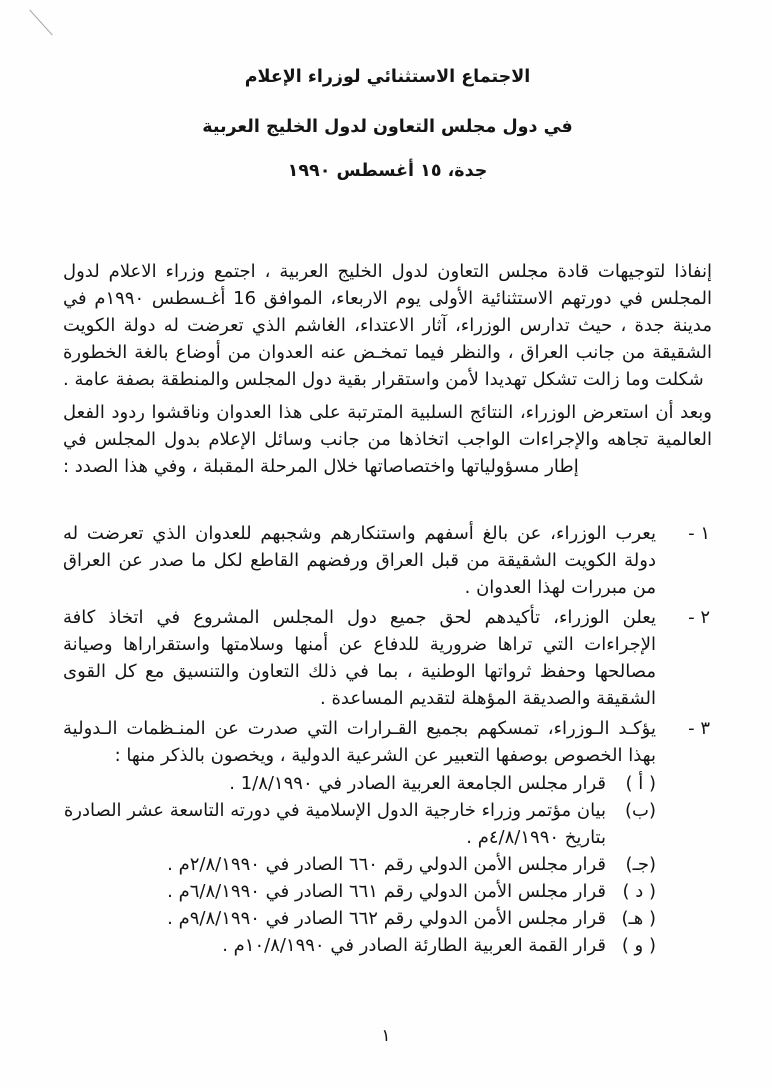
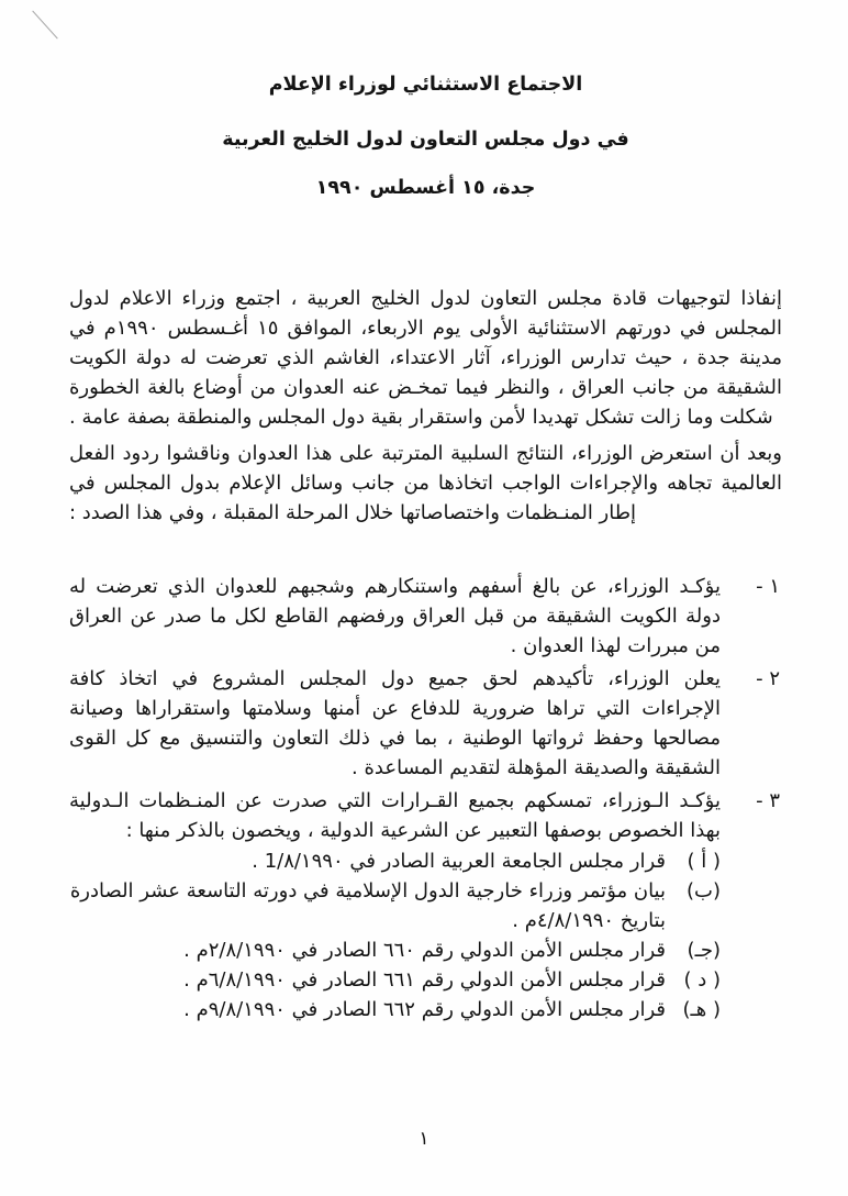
  الاجتماع الاستثنائي لوزراء الإعلام
  في دول مجلس التعاون لدول الخليج العربية
  جدة، ١٥ أغسطس ١٩٩٠
- إنفاذا لتوجيهات قادة مجلس التعاون لدول الخليج العربية ، اجتمع وزراء الاعلام لدول المجلس في دورتهم الاستثنائية الأولى يوم الاربعاء، الموافق 16 أغـسطس ١٩٩٠م في مدينة جدة ، حيث تدارس الوزراء، آثار الاعتداء، الغاشم الذي تعرضت له دولة الكويت الشقيقة من جانب العراق ، والنظر فيما تمخـض عنه العدوان من أوضاع بالغة الخطورة شكلت وما زالت تشكل تهديدا لأمن واستقرار بقية دول المجلس والمنطقة بصفة عامة .
+ إنفاذا لتوجيهات قادة مجلس التعاون لدول الخليج العربية ، اجتمع وزراء الاعلام لدول المجلس في دورتهم الاستثنائية الأولى يوم الاربعاء، الموافق ١٥ أغـسطس ١٩٩٠م في مدينة جدة ، حيث تدارس الوزراء، آثار الاعتداء، الغاشم الذي تعرضت له دولة الكويت الشقيقة من جانب العراق ، والنظر فيما تمخـض عنه العدوان من أوضاع بالغة الخطورة شكلت وما زالت تشكل تهديدا لأمن واستقرار بقية دول المجلس والمنطقة بصفة عامة .
- وبعد أن استعرض الوزراء، النتائج السلبية المترتبة على هذا العدوان وناقشوا ردود الفعل العالمية تجاهه والإجراءات الواجب اتخاذها من جانب وسائل الإعلام بدول المجلس في إطار مسؤولياتها واختصاصاتها خلال المرحلة المقبلة ، وفي هذا الصدد :
+ وبعد أن استعرض الوزراء، النتائج السلبية المترتبة على هذا العدوان وناقشوا ردود الفعل العالمية تجاهه والإجراءات الواجب اتخاذها من جانب وسائل الإعلام بدول المجلس في إطار المنـظمات واختصاصاتها خلال المرحلة المقبلة ، وفي هذا الصدد :
  ١ -
- يعرب الوزراء، عن بالغ أسفهم واستنكارهم وشجبهم للعدوان الذي تعرضت له دولة الكويت الشقيقة من قبل العراق ورفضهم القاطع لكل ما صدر عن العراق من مبررات لهذا العدوان .
+ يؤكـد الوزراء، عن بالغ أسفهم واستنكارهم وشجبهم للعدوان الذي تعرضت له دولة الكويت الشقيقة من قبل العراق ورفضهم القاطع لكل ما صدر عن العراق من مبررات لهذا العدوان .
  ٢ -
  يعلن الوزراء، تأكيدهم لحق جميع دول المجلس المشروع في اتخاذ كافة الإجراءات التي تراها ضرورية للدفاع عن أمنها وسلامتها واستقراراها وصيانة مصالحها وحفظ ثرواتها الوطنية ، بما في ذلك التعاون والتنسيق مع كل القوى الشقيقة والصديقة المؤهلة لتقديم المساعدة .
  ٣ -
  يؤكـد الـوزراء، تمسكهم بجميع القـرارات التي صدرت عن المنـظمات الـدولية بهذا الخصوص بوصفها التعبير عن الشرعية الدولية ، ويخصون بالذكر منها :
  ( أ )
  قرار مجلس الجامعة العربية الصادر في 1/٨/١٩٩٠ .
  (ب)
  بيان مؤتمر وزراء خارجية الدول الإسلامية في دورته التاسعة عشر الصادرة بتاريخ ٤/٨/١٩٩٠م .
  (جـ)
  قرار مجلس الأمن الدولي رقم ٦٦٠ الصادر في ٢/٨/١٩٩٠م .
  ( د )
  قرار مجلس الأمن الدولي رقم ٦٦١ الصادر في ٦/٨/١٩٩٠م .
  ( هـ)
  قرار مجلس الأمن الدولي رقم ٦٦٢ الصادر في ٩/٨/١٩٩٠م .
- ( و )
- قرار القمة العربية الطارئة الصادر في ١٠/٨/١٩٩٠م .
  ١
